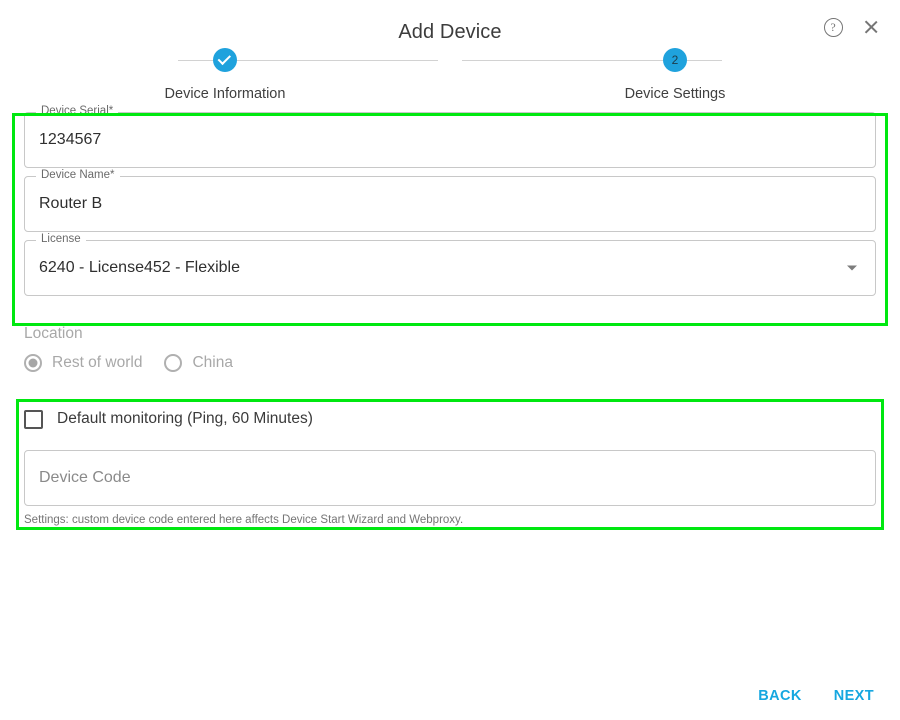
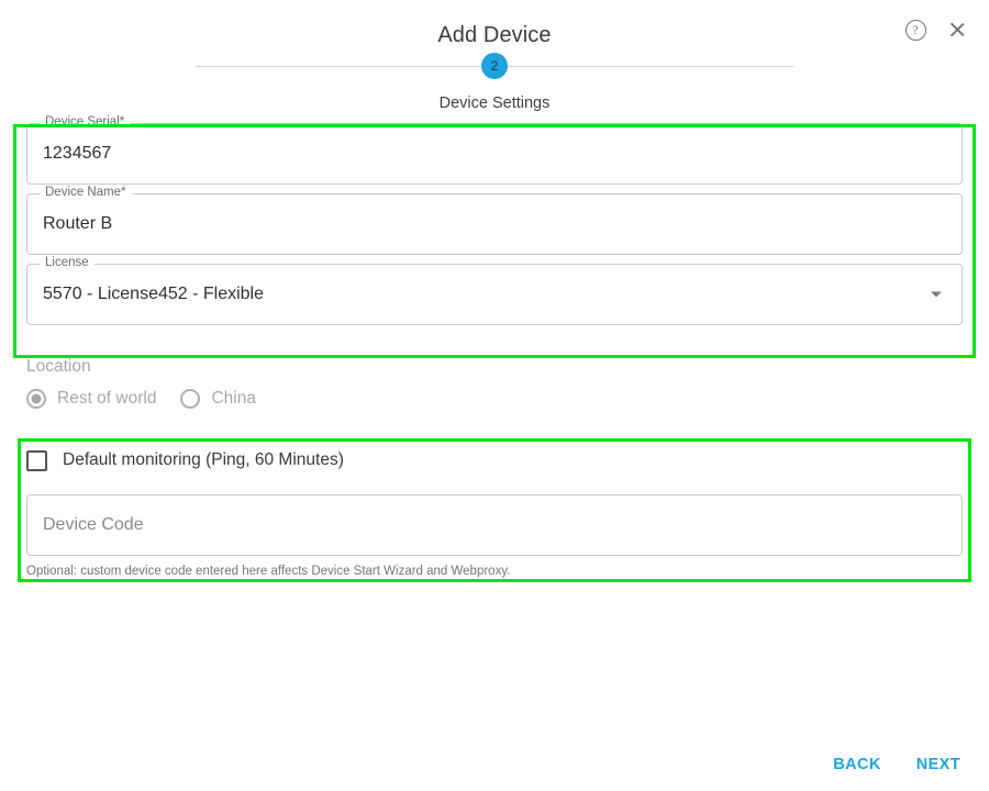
  Add Device
  ?
- Device Information
  2
  Device Settings
  Device Serial*
  1234567
  Device Name*
  Router B
  License
- 6240 - License452 - Flexible
+ 5570 - License452 - Flexible
  Location
  Rest of world
  China
  Default monitoring (Ping, 60 Minutes)
  Device Code
- Settings: custom device code entered here affects Device Start Wizard and Webproxy.
+ Optional: custom device code entered here affects Device Start Wizard and Webproxy.
  BACK
  NEXT
